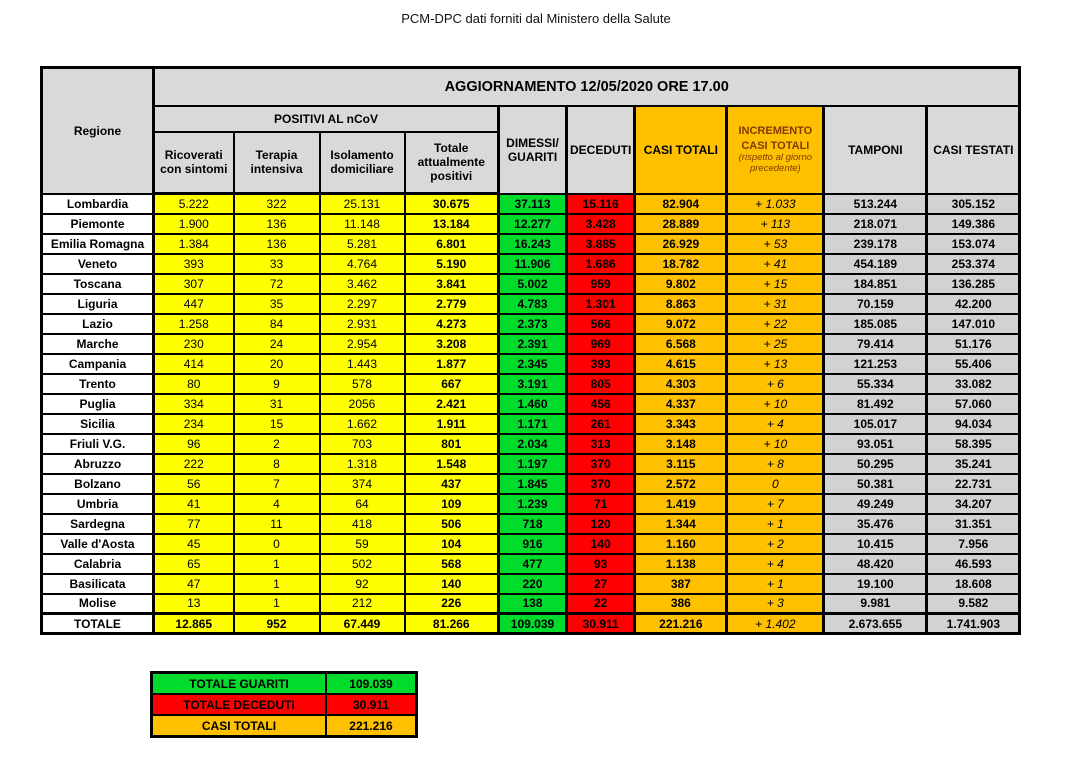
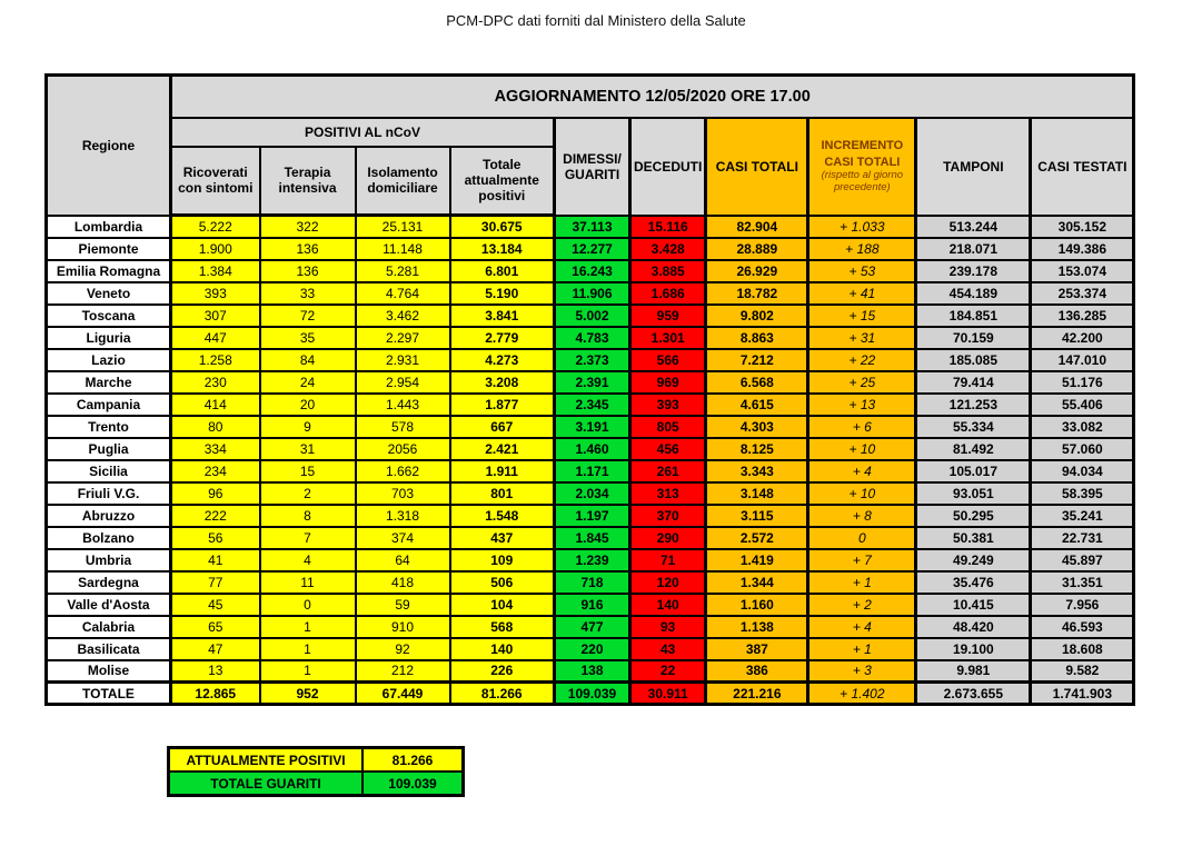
  PCM-DPC dati forniti dal Ministero della Salute
  Regione	AGGIORNAMENTO 12/05/2020 ORE 17.00
  POSITIVI AL nCoV	DIMESSI/ GUARITI	DECEDUTI	CASI TOTALI	INCREMENTO CASI TOTALI (rispetto al giorno precedente)	TAMPONI	CASI TESTATI
  Ricoverati con sintomi	Terapia intensiva	Isolamento domiciliare	Totale attualmente positivi
  Lombardia	5.222	322	25.131	30.675	37.113	15.116	82.904	+ 1.033	513.244	305.152
- Piemonte	1.900	136	11.148	13.184	12.277	3.428	28.889	+ 113	218.071	149.386
+ Piemonte	1.900	136	11.148	13.184	12.277	3.428	28.889	+ 188	218.071	149.386
  Emilia Romagna	1.384	136	5.281	6.801	16.243	3.885	26.929	+ 53	239.178	153.074
  Veneto	393	33	4.764	5.190	11.906	1.686	18.782	+ 41	454.189	253.374
  Toscana	307	72	3.462	3.841	5.002	959	9.802	+ 15	184.851	136.285
  Liguria	447	35	2.297	2.779	4.783	1.301	8.863	+ 31	70.159	42.200
- Lazio	1.258	84	2.931	4.273	2.373	566	9.072	+ 22	185.085	147.010
+ Lazio	1.258	84	2.931	4.273	2.373	566	7.212	+ 22	185.085	147.010
  Marche	230	24	2.954	3.208	2.391	969	6.568	+ 25	79.414	51.176
  Campania	414	20	1.443	1.877	2.345	393	4.615	+ 13	121.253	55.406
  Trento	80	9	578	667	3.191	805	4.303	+ 6	55.334	33.082
- Puglia	334	31	2056	2.421	1.460	456	4.337	+ 10	81.492	57.060
+ Puglia	334	31	2056	2.421	1.460	456	8.125	+ 10	81.492	57.060
  Sicilia	234	15	1.662	1.911	1.171	261	3.343	+ 4	105.017	94.034
  Friuli V.G.	96	2	703	801	2.034	313	3.148	+ 10	93.051	58.395
  Abruzzo	222	8	1.318	1.548	1.197	370	3.115	+ 8	50.295	35.241
- Bolzano	56	7	374	437	1.845	370	2.572	0	50.381	22.731
+ Bolzano	56	7	374	437	1.845	290	2.572	0	50.381	22.731
- Umbria	41	4	64	109	1.239	71	1.419	+ 7	49.249	34.207
+ Umbria	41	4	64	109	1.239	71	1.419	+ 7	49.249	45.897
  Sardegna	77	11	418	506	718	120	1.344	+ 1	35.476	31.351
  Valle d'Aosta	45	0	59	104	916	140	1.160	+ 2	10.415	7.956
- Calabria	65	1	502	568	477	93	1.138	+ 4	48.420	46.593
+ Calabria	65	1	910	568	477	93	1.138	+ 4	48.420	46.593
- Basilicata	47	1	92	140	220	27	387	+ 1	19.100	18.608
+ Basilicata	47	1	92	140	220	43	387	+ 1	19.100	18.608
  Molise	13	1	212	226	138	22	386	+ 3	9.981	9.582
  TOTALE	12.865	952	67.449	81.266	109.039	30.911	221.216	+ 1.402	2.673.655	1.741.903
+ ATTUALMENTE POSITIVI	81.266
  TOTALE GUARITI	109.039
- TOTALE DECEDUTI	30.911
- CASI TOTALI	221.216
